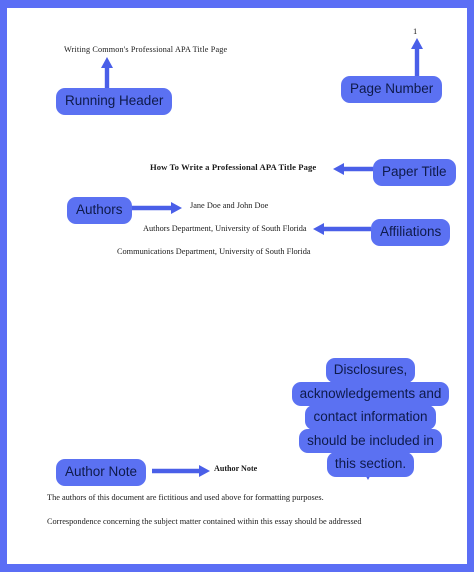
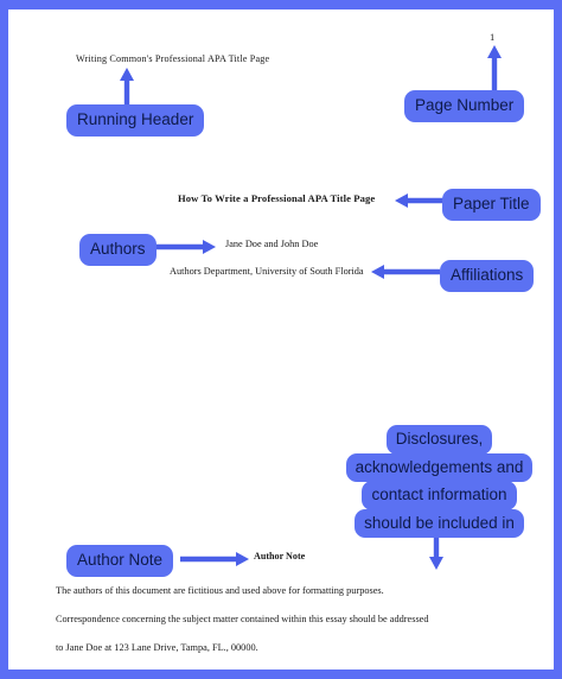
  Writing Common's Professional APA Title Page
  1
  How To Write a Professional APA Title Page
  Jane Doe and John Doe
  Authors Department, University of South Florida
- Communications Department, University of South Florida
  Author Note
  The authors of this document are fictitious and used above for formatting purposes.
  Correspondence concerning the subject matter contained within this essay should be addressed
+ to Jane Doe at 123 Lane Drive, Tampa, FL., 00000.
  Running Header
  Page Number
  Paper Title
  Authors
  Affiliations
  Author Note
  Disclosures,
  acknowledgements and
  contact information
  should be included in
- this section.
